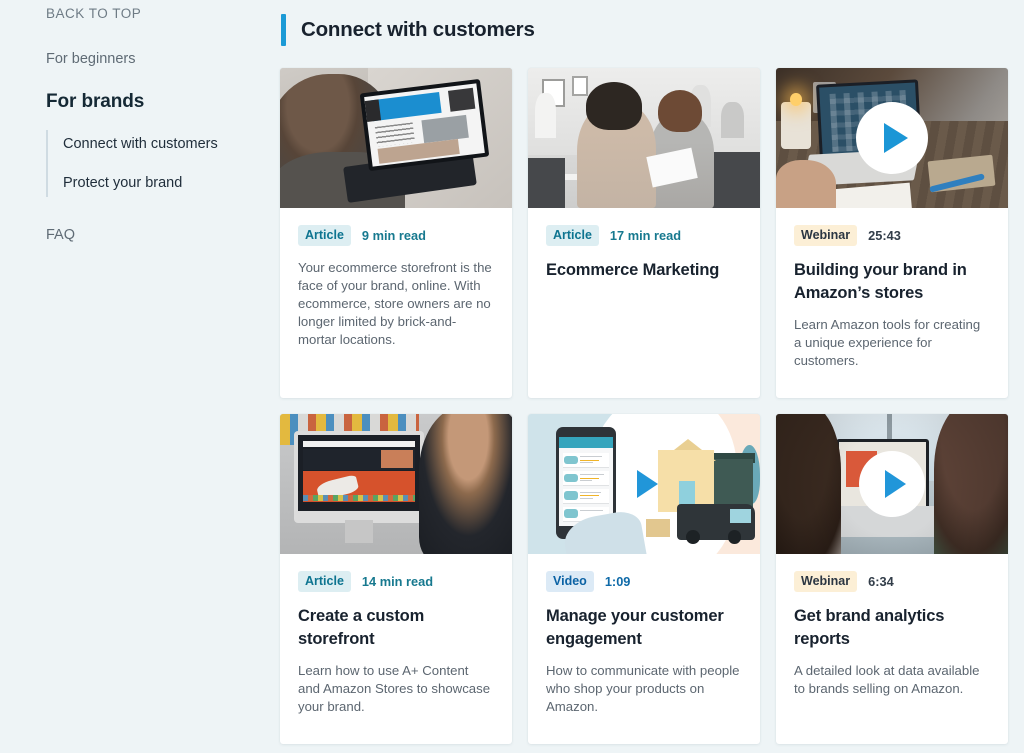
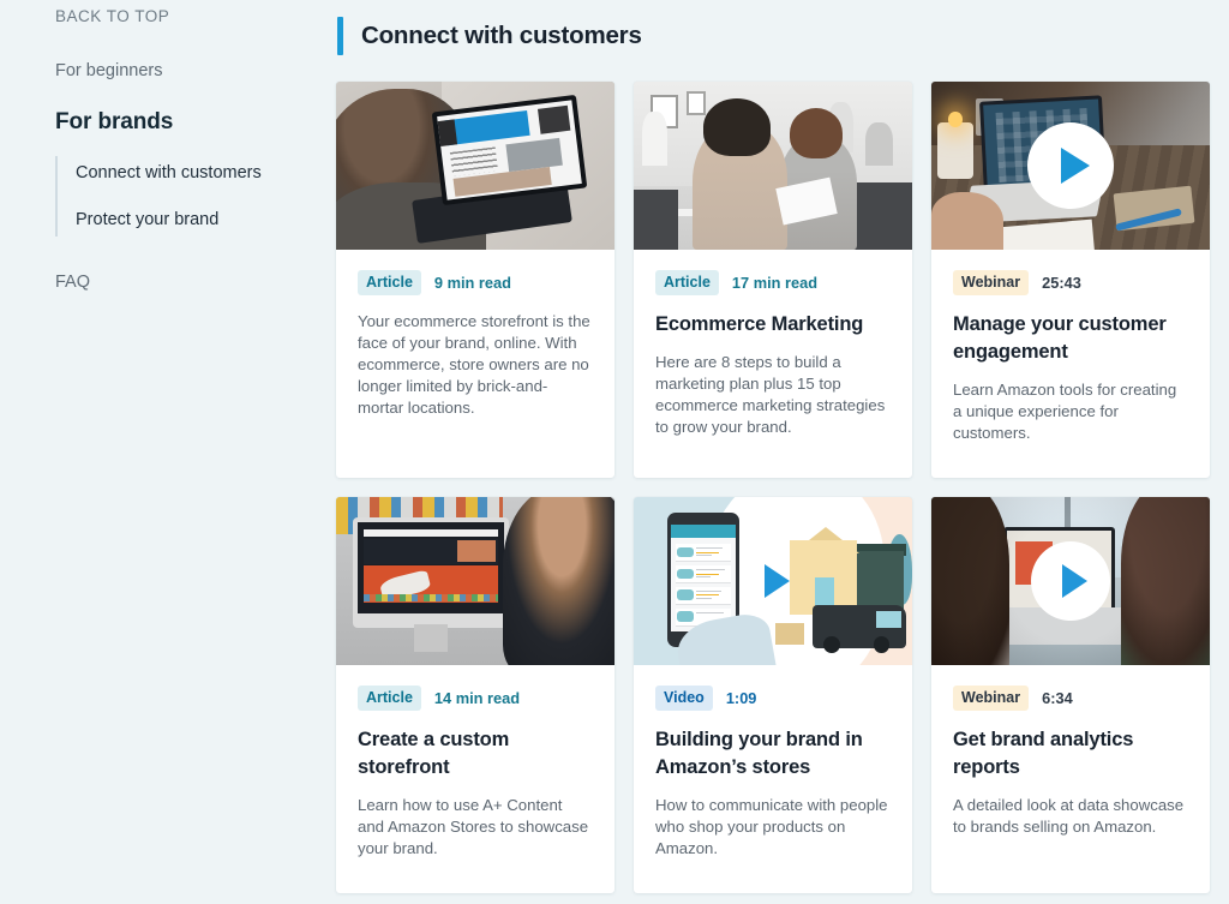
  BACK TO TOP
  For beginners
  For brands
  Connect with customers
  Protect your brand
  FAQ
  Connect with customers
  Article
  9 min read
  Your ecommerce storefront is the face of your brand, online. With ecommerce, store owners are no longer limited by brick-and-mortar locations.
  Article
  17 min read
  Ecommerce Marketing
+ Here are 8 steps to build a marketing plan plus 15 top ecommerce marketing strategies to grow your brand.
  Webinar
  25:43
- Building your brand in Amazon’s stores
+ Manage your customer engagement
  Learn Amazon tools for creating a unique experience for customers.
  Article
  14 min read
  Create a custom storefront
  Learn how to use A+ Content and Amazon Stores to showcase your brand.
  Video
  1:09
- Manage your customer engagement
+ Building your brand in Amazon’s stores
  How to communicate with people who shop your products on Amazon.
  Webinar
  6:34
  Get brand analytics reports
- A detailed look at data available to brands selling on Amazon.
+ A detailed look at data showcase to brands selling on Amazon.
